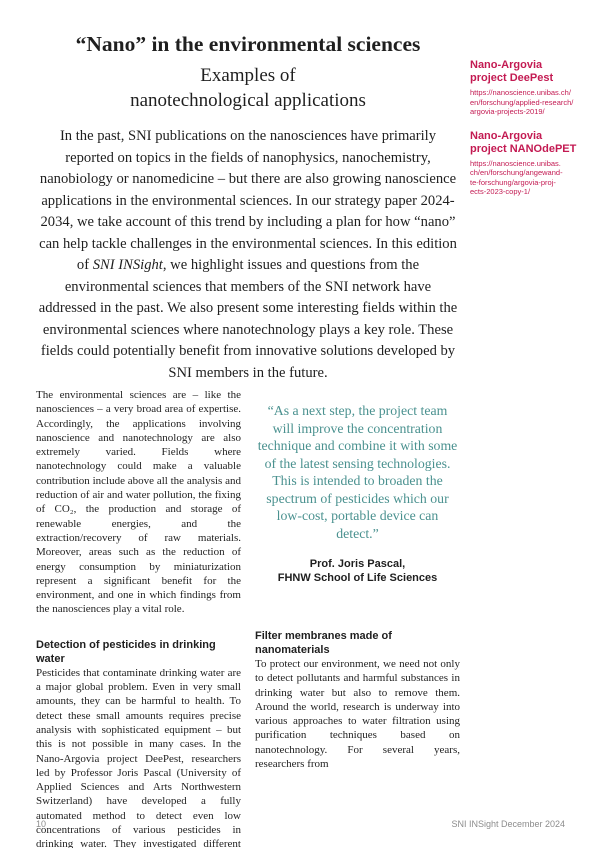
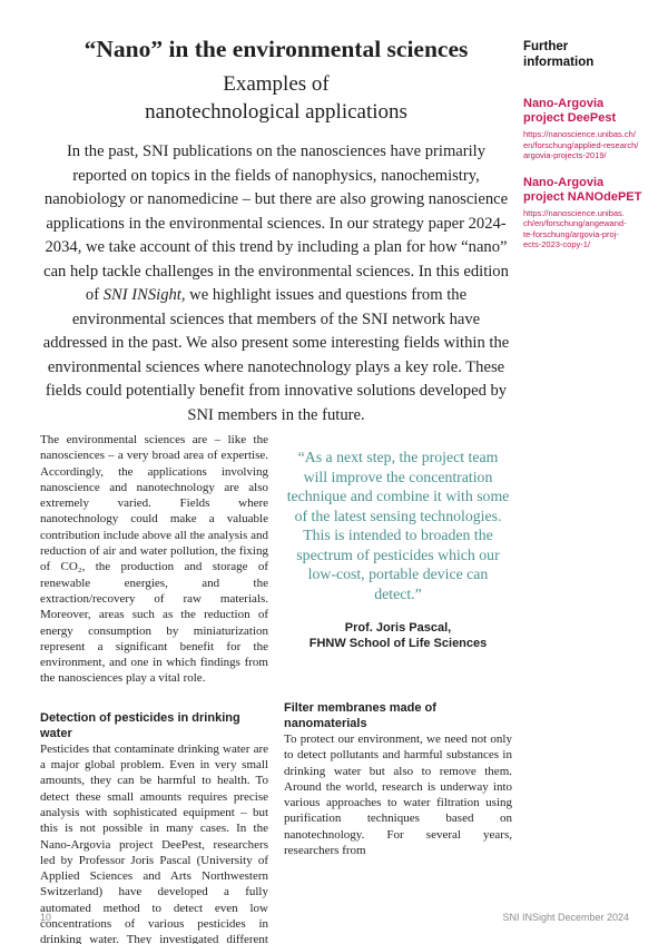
  “Nano” in the environmental sciences
  Examples of
  nanotechnological applications
  In the past, SNI publications on the nanosciences have primarily reported on topics in the fields of nanophysics, nanochemistry, nanobiology or nanomedicine – but there are also growing nanoscience applications in the environmental sciences. In our strategy paper 2024-2034, we take account of this trend by including a plan for how “nano” can help tackle challenges in the environmental sciences. In this edition of SNI INSight, we highlight issues and questions from the environmental sciences that members of the SNI network have addressed in the past. We also present some interesting fields within the environmental sciences where nanotechnology plays a key role. These fields could potentially benefit from innovative solutions developed by SNI members in the future.
+ Further
+ information
  Nano-Argovia
  project DeePest
  https://nanoscience.unibas.ch/
  en/forschung/applied-research/
  argovia-projects-2019/
  Nano-Argovia
  project NANOdePET
  https://nanoscience.unibas.
  ch/en/forschung/angewand-
  te-forschung/argovia-proj-
  ects-2023-copy-1/
  The environmental sciences are – like the nanosciences – a very broad area of expertise. Accordingly, the applications involving nanoscience and nanotechnology are also extremely varied. Fields where nanotechnology could make a valuable contribution include above all the analysis and reduction of air and water pollution, the fixing of CO₂, the production and storage of renewable energies, and the extraction/recovery of raw materials. Moreover, areas such as the reduction of energy consumption by miniaturization represent a significant benefit for the environment, and one in which findings from the nanosciences play a vital role.
  Detection of pesticides in drinking water
  Pesticides that contaminate drinking water are a major global problem. Even in very small amounts, they can be harmful to health. To detect these small amounts requires precise analysis with sophisticated equipment – but this is not possible in many cases. In the Nano-Argovia project DeePest, researchers led by Professor Joris Pascal (University of Applied Sciences and Arts Northwestern Switzerland) have developed a fully automated method to detect even low concentrations of various pesticides in drinking water. They investigated different
  “As a next step, the project team will improve the concentration technique and combine it with some of the latest sensing technologies. This is intended to broaden the spectrum of pesticides which our low-cost, portable device can detect.”
  Prof. Joris Pascal,
  FHNW School of Life Sciences
  Filter membranes made of nanomaterials
  To protect our environment, we need not only to detect pollutants and harmful substances in drinking water but also to remove them. Around the world, research is underway into various approaches to water filtration using purification techniques based on nanotechnology. For several years, researchers from
  10
  SNI INSight December 2024
